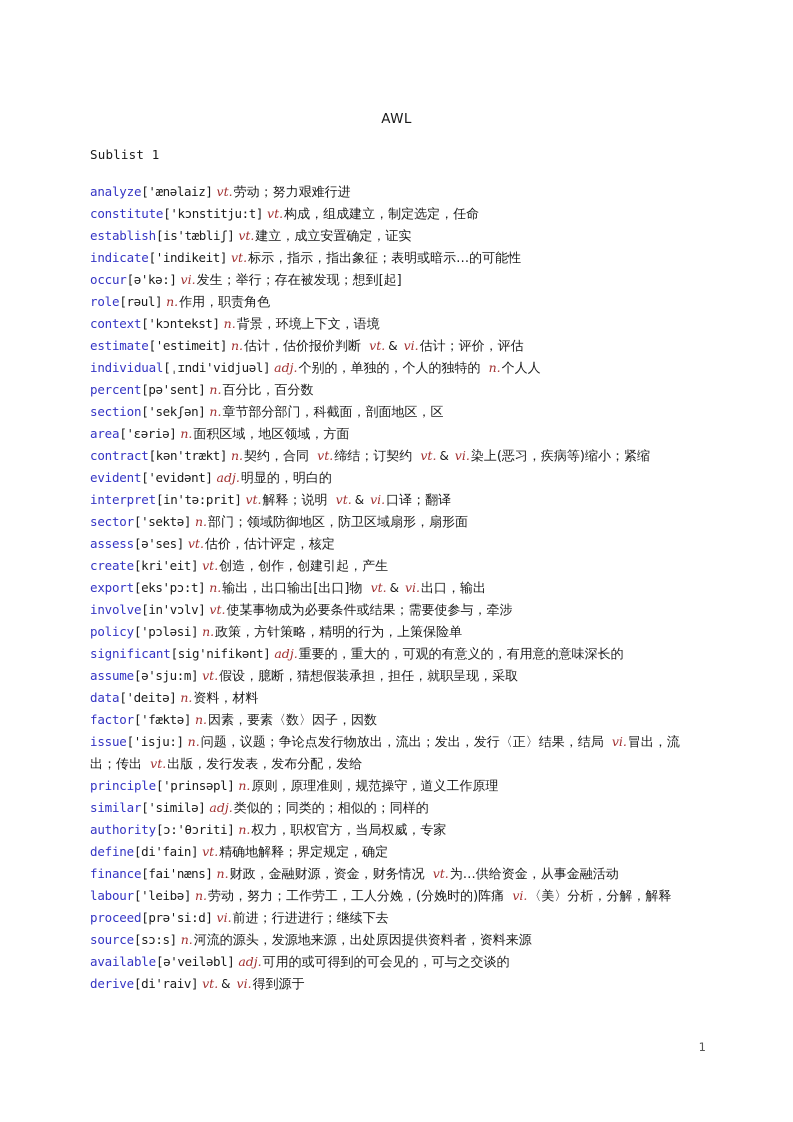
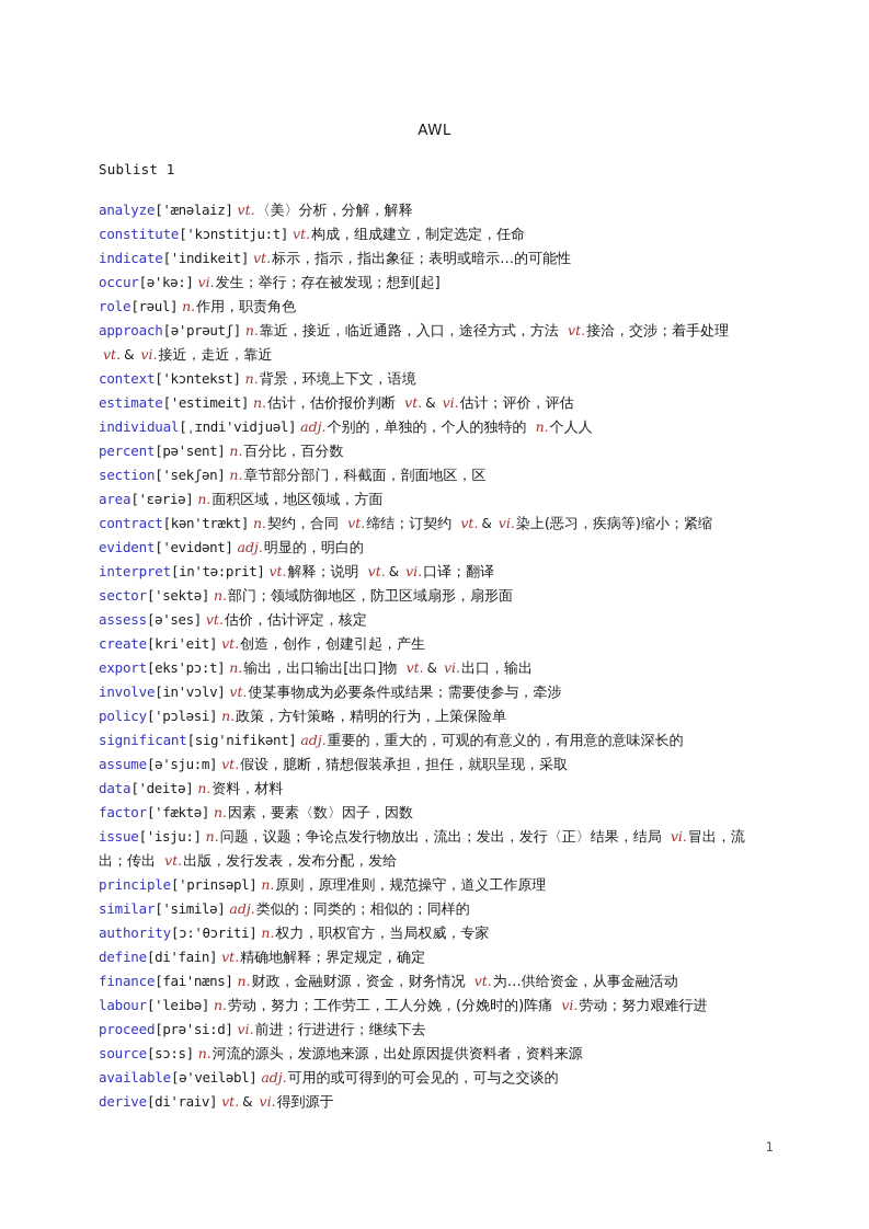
  AWL
  Sublist 1
- analyze['ænəlaiz] vt.劳动；努力艰难行进
+ analyze['ænəlaiz] vt.〈美〉分析，分解，解释
  constitute['kɔnstitju:t] vt.构成，组成建立，制定选定，任命
- establish[is'tæbliʃ] vt.建立，成立安置确定，证实
  indicate['indikeit] vt.标示，指示，指出象征；表明或暗示…的可能性
  occur[ə'kə:] vi.发生；举行；存在被发现；想到[起]
  role[rəul] n.作用，职责角色
+ approach[ə'prəutʃ] n.靠近，接近，临近通路，入口，途径方式，方法 vt.接洽，交涉；着手处理 vt. & vi.接近，走近，靠近
  context['kɔntekst] n.背景，环境上下文，语境
  estimate['estimeit] n.估计，估价报价判断 vt. & vi.估计；评价，评估
  individual[ˌɪndi'vidjuəl] adj.个别的，单独的，个人的独特的 n.个人人
  percent[pə'sent] n.百分比，百分数
  section['sekʃən] n.章节部分部门，科截面，剖面地区，区
  area['ɛəriə] n.面积区域，地区领域，方面
  contract[kən'trækt] n.契约，合同 vt.缔结；订契约 vt. & vi.染上(恶习，疾病等)缩小；紧缩
  evident['evidənt] adj.明显的，明白的
  interpret[in'tə:prit] vt.解释；说明 vt. & vi.口译；翻译
  sector['sektə] n.部门；领域防御地区，防卫区域扇形，扇形面
  assess[ə'ses] vt.估价，估计评定，核定
  create[kri'eit] vt.创造，创作，创建引起，产生
  export[eks'pɔ:t] n.输出，出口输出[出口]物 vt. & vi.出口，输出
  involve[in'vɔlv] vt.使某事物成为必要条件或结果；需要使参与，牵涉
  policy['pɔləsi] n.政策，方针策略，精明的行为，上策保险单
  significant[sig'nifikənt] adj.重要的，重大的，可观的有意义的，有用意的意味深长的
  assume[ə'sju:m] vt.假设，臆断，猜想假装承担，担任，就职呈现，采取
  data['deitə] n.资料，材料
  factor['fæktə] n.因素，要素〈数〉因子，因数
  issue['isju:] n.问题，议题；争论点发行物放出，流出；发出，发行〈正〉结果，结局 vi.冒出，流出；传出 vt.出版，发行发表，发布分配，发给
  principle['prinsəpl] n.原则，原理准则，规范操守，道义工作原理
  similar['similə] adj.类似的；同类的；相似的；同样的
  authority[ɔ:'θɔriti] n.权力，职权官方，当局权威，专家
  define[di'fain] vt.精确地解释；界定规定，确定
  finance[fai'næns] n.财政，金融财源，资金，财务情况 vt.为…供给资金，从事金融活动
- labour['leibə] n.劳动，努力；工作劳工，工人分娩，(分娩时的)阵痛 vi.〈美〉分析，分解，解释
+ labour['leibə] n.劳动，努力；工作劳工，工人分娩，(分娩时的)阵痛 vi.劳动；努力艰难行进
  proceed[prə'si:d] vi.前进；行进进行；继续下去
  source[sɔ:s] n.河流的源头，发源地来源，出处原因提供资料者，资料来源
  available[ə'veiləbl] adj.可用的或可得到的可会见的，可与之交谈的
  derive[di'raiv] vt. & vi.得到源于
  1
